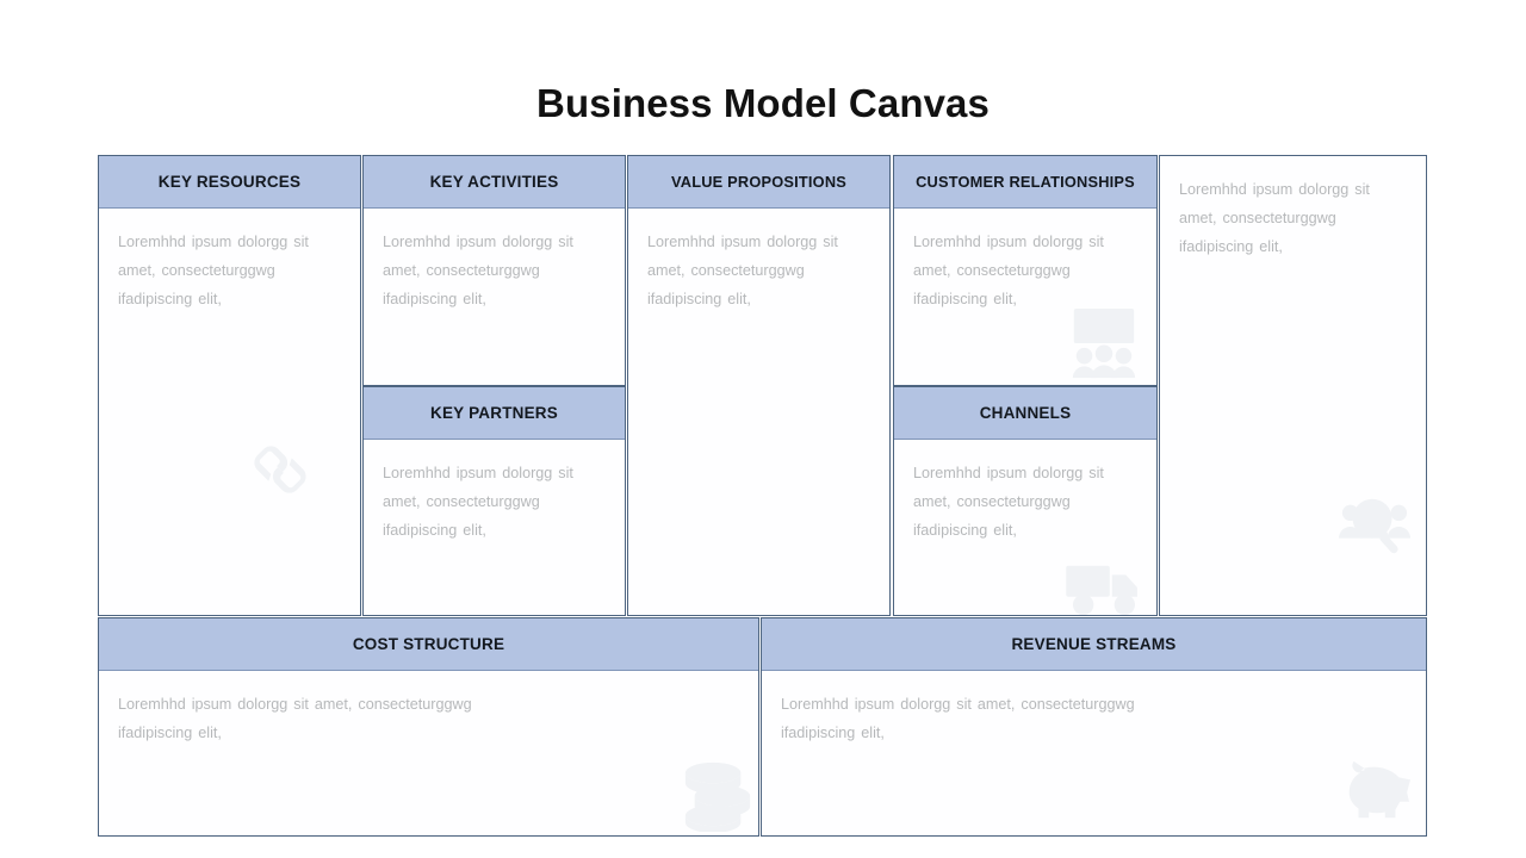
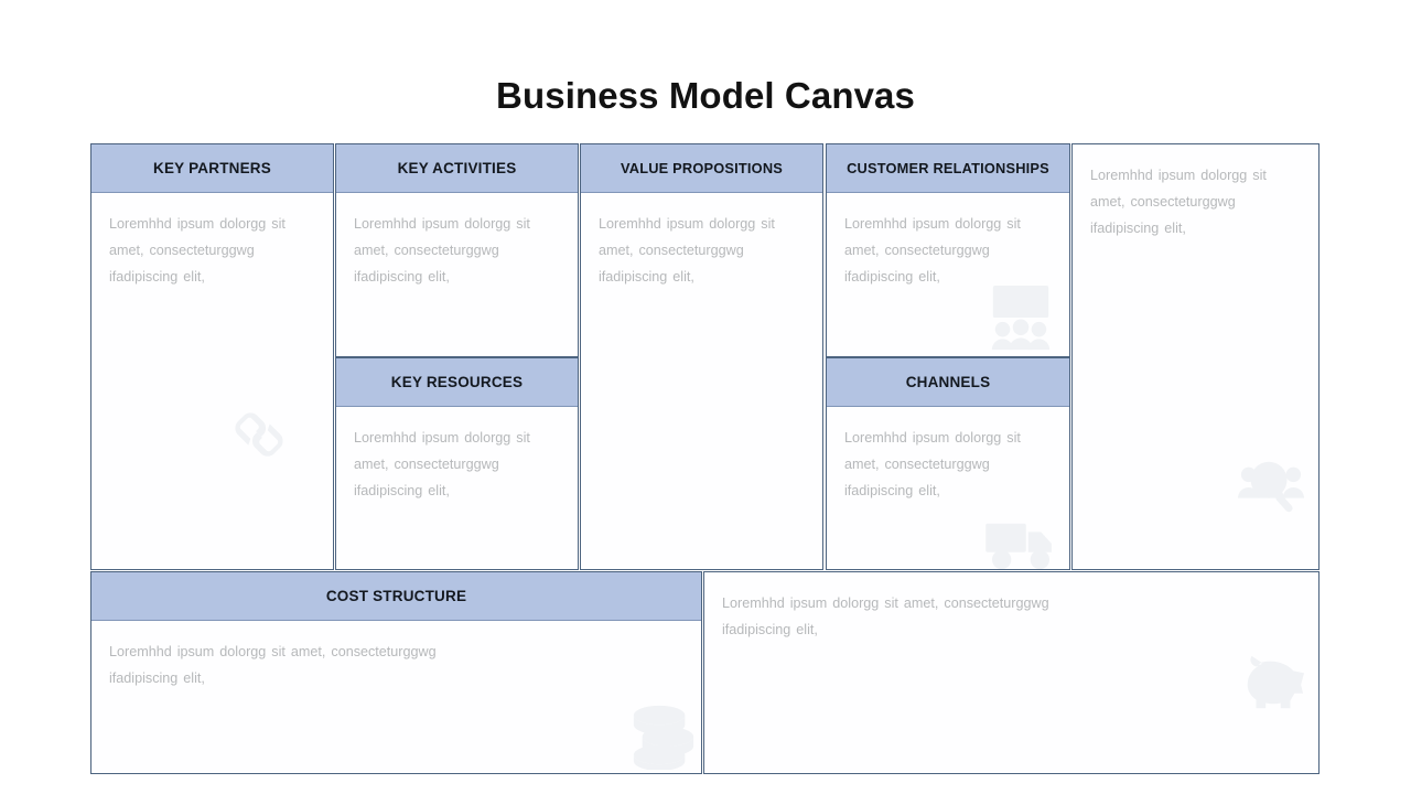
  Business Model Canvas
- KEY RESOURCES
+ KEY PARTNERS
  Loremhhd ipsum dolorgg sit amet, consecteturggwg ifadipiscing elit,
  KEY ACTIVITIES
  Loremhhd ipsum dolorgg sit amet, consecteturggwg ifadipiscing elit,
- KEY PARTNERS
+ KEY RESOURCES
  Loremhhd ipsum dolorgg sit amet, consecteturggwg ifadipiscing elit,
  VALUE PROPOSITIONS
  Loremhhd ipsum dolorgg sit amet, consecteturggwg ifadipiscing elit,
  CUSTOMER RELATIONSHIPS
  Loremhhd ipsum dolorgg sit amet, consecteturggwg ifadipiscing elit,
  CHANNELS
  Loremhhd ipsum dolorgg sit amet, consecteturggwg ifadipiscing elit,
  Loremhhd ipsum dolorgg sit amet, consecteturggwg ifadipiscing elit,
  COST STRUCTURE
  Loremhhd ipsum dolorgg sit amet, consecteturggwg ifadipiscing elit,
- REVENUE STREAMS
  Loremhhd ipsum dolorgg sit amet, consecteturggwg ifadipiscing elit,
